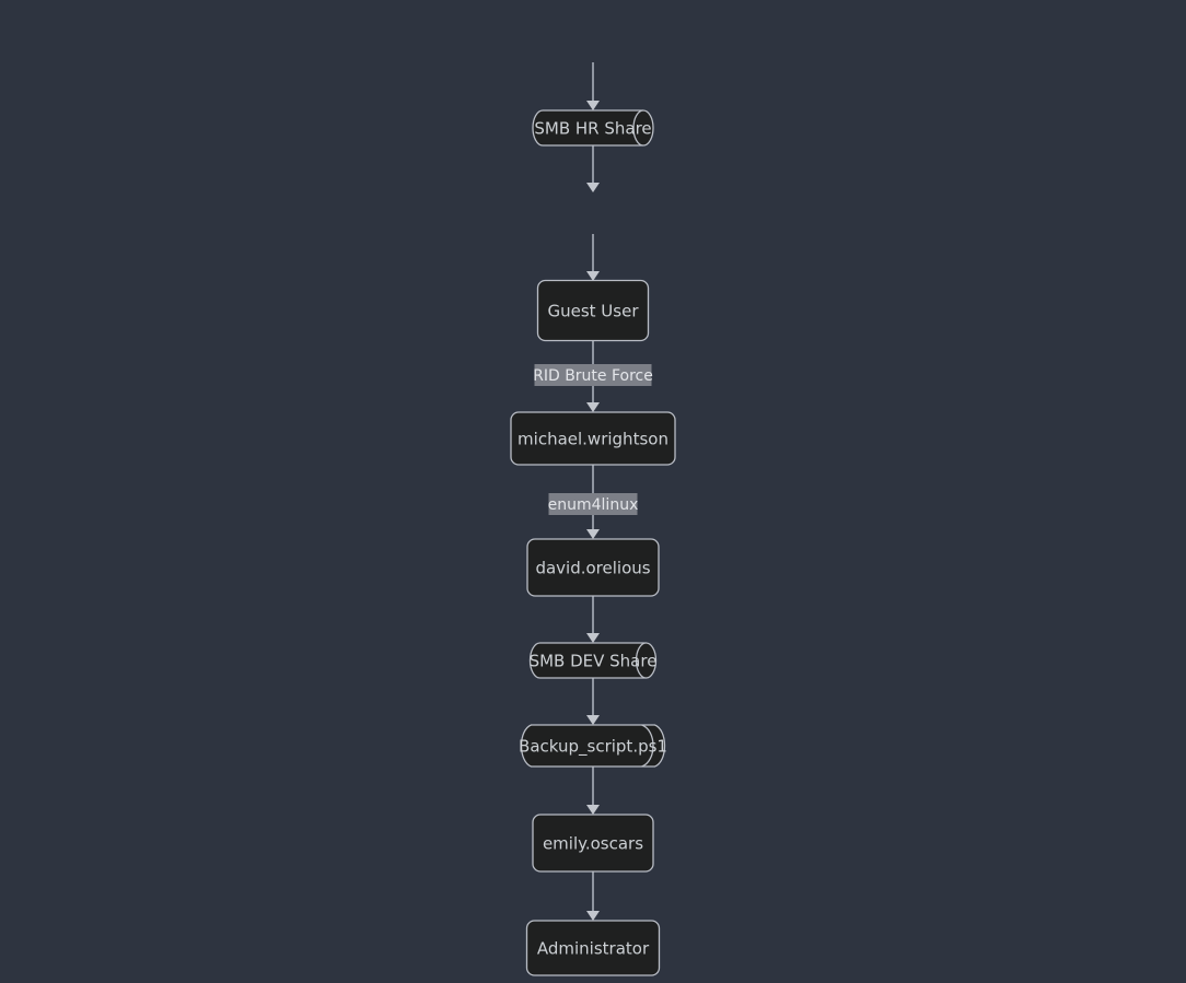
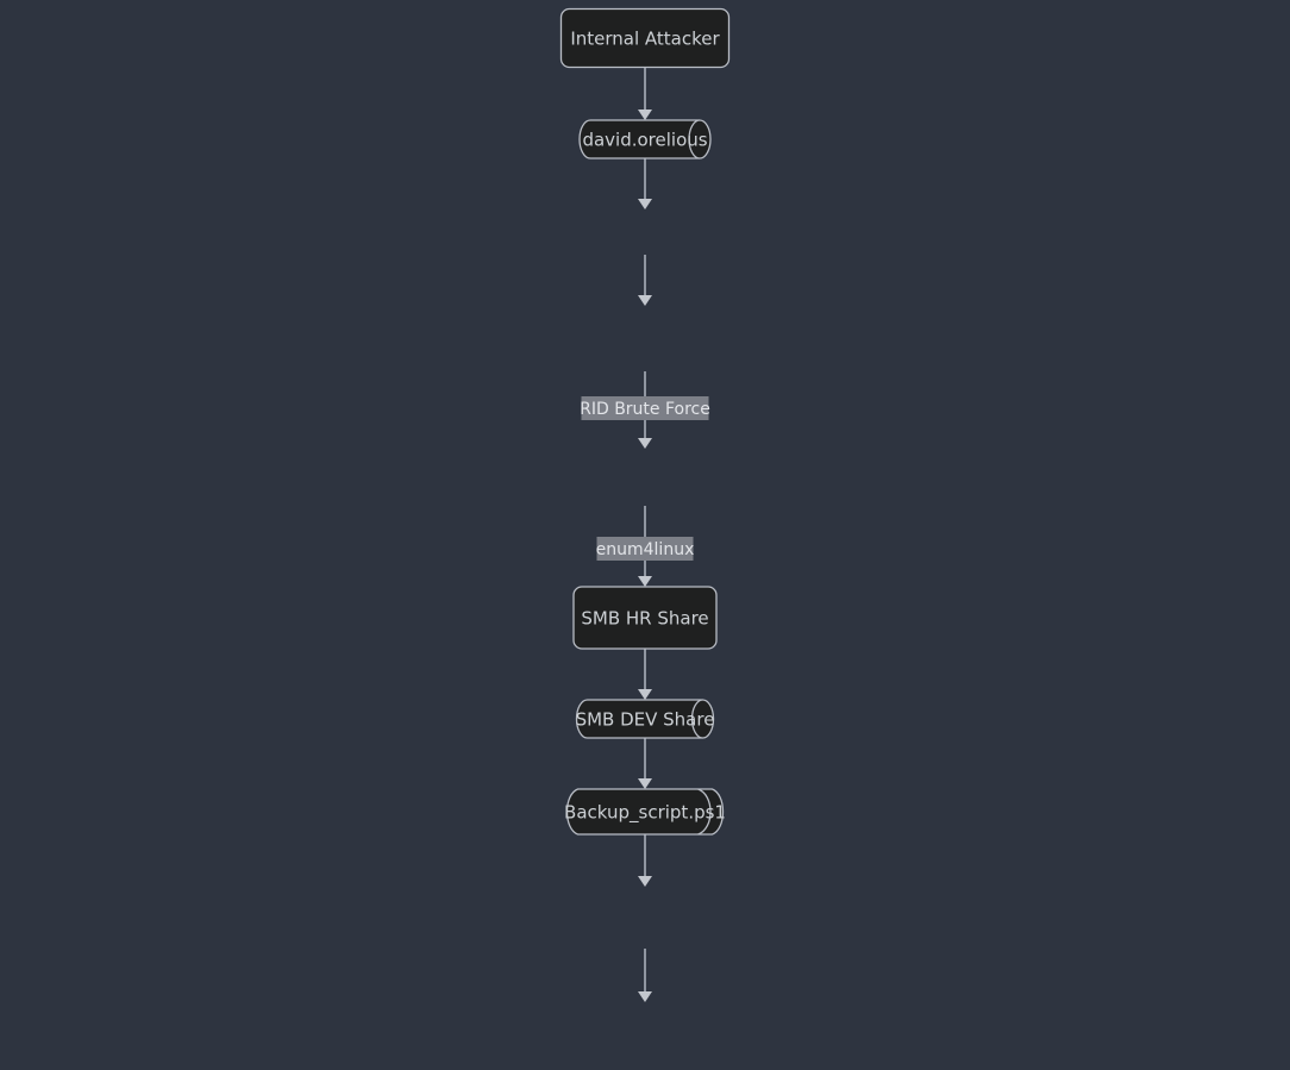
+ Internal Attacker
- SMB HR Share
+ david.orelious
- Guest User
- michael.wrightson
- david.orelious
+ SMB HR Share
  SMB DEV Share
  Backup_script.ps1
- emily.oscars
- Administrator
  RID Brute Force
  enum4linux
